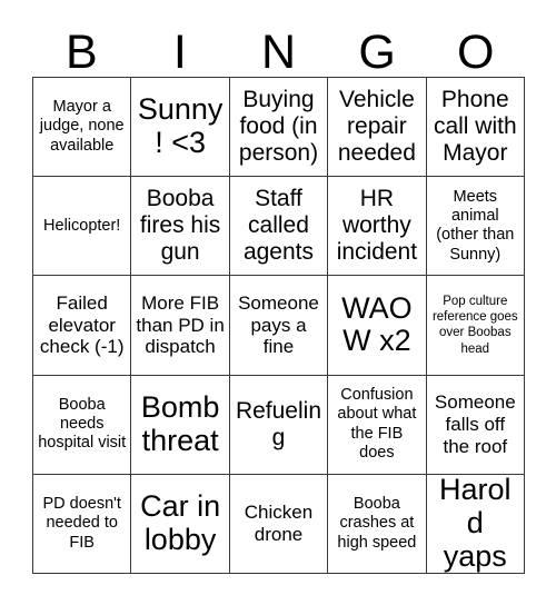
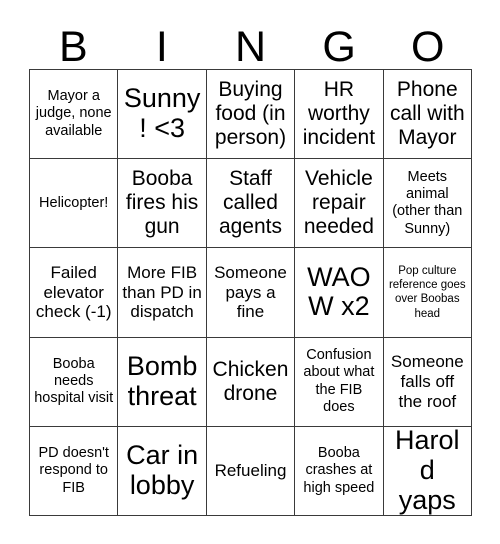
  B
  I
  N
  G
  O
  Mayor a judge, none available
  Sunny! <3
  Buying food (in person)
- Vehicle repair needed
+ HR worthy incident
  Phone call with Mayor
  Helicopter!
  Booba fires his gun
  Staff called agents
- HR worthy incident
+ Vehicle repair needed
  Meets animal (other than Sunny)
  Failed elevator check (-1)
  More FIB than PD in dispatch
  Someone pays a fine
  WAOW x2
  Pop culture reference goes over Boobas head
  Booba needs hospital visit
  Bomb threat
- Refueling
+ Chicken drone
  Confusion about what the FIB does
  Someone falls off the roof
- PD doesn't needed to FIB
+ PD doesn't respond to FIB
  Car in lobby
- Chicken drone
+ Refueling
  Booba crashes at high speed
  Harold yaps
